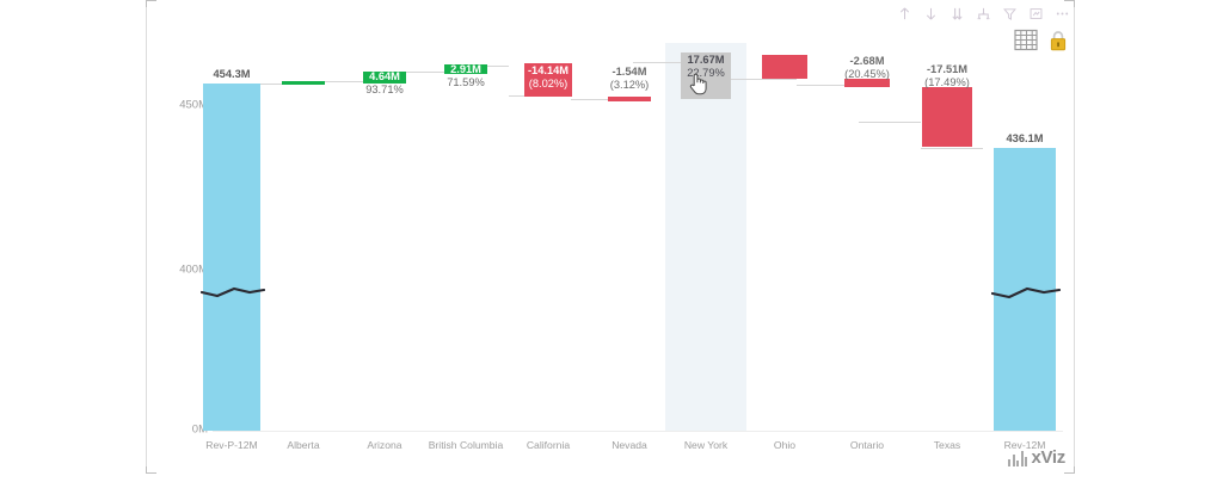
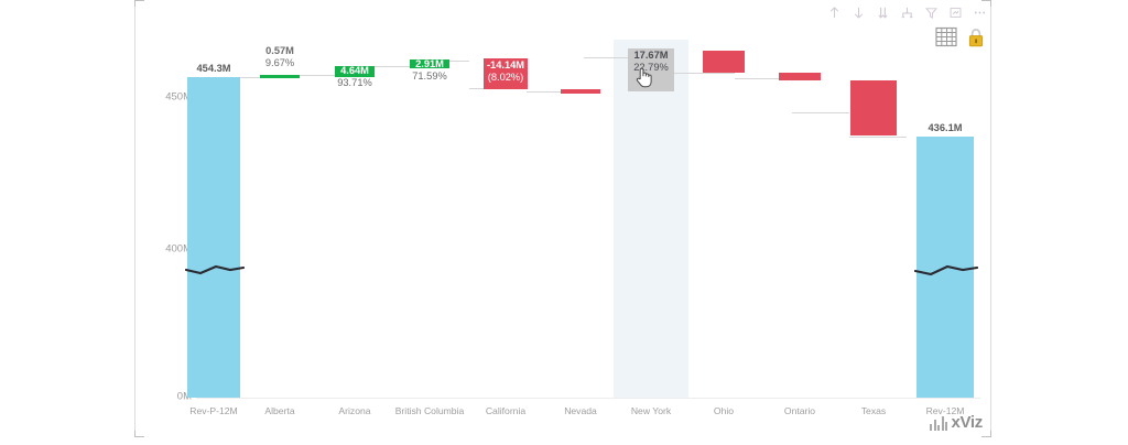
  450
  400
  454.3M
+ 0.57M
+ 9.67%
  4.64M
  93.71%
  2.91M
  71.59%
  -14.14M
  (8.02%)
- -1.54M
- (3.12%)
  17.67M
  22.79%
- -2.68M
- (20.45%)
- -17.51M
- (17.49%)
  436.1M
  Rev-P-12M
  Alberta
  Arizona
  British Columbia
  California
  Nevada
  New York
  Ohio
  Ontario
  Texas
  Rev-12M
  xViz
